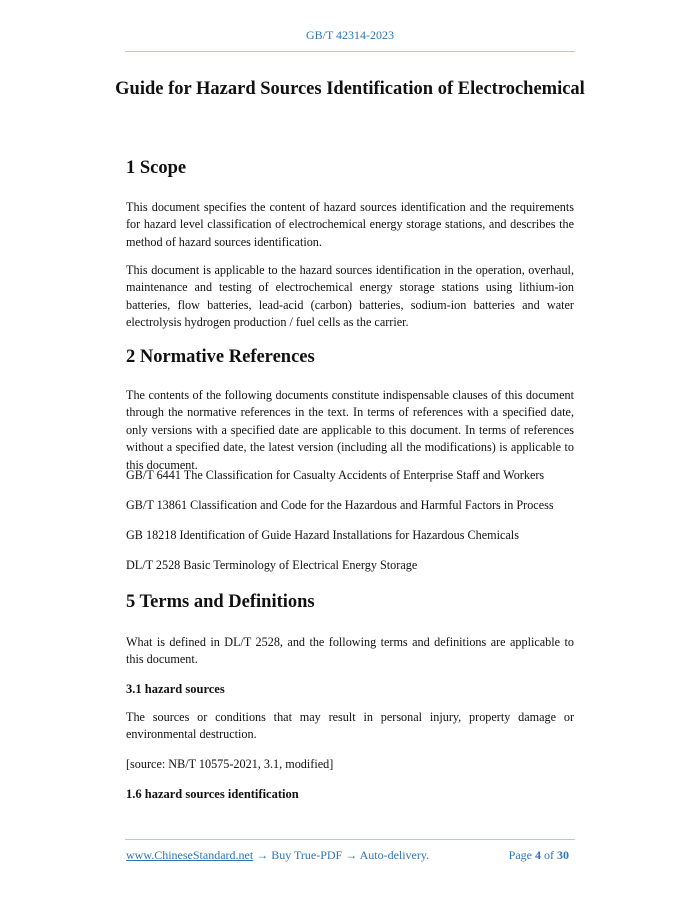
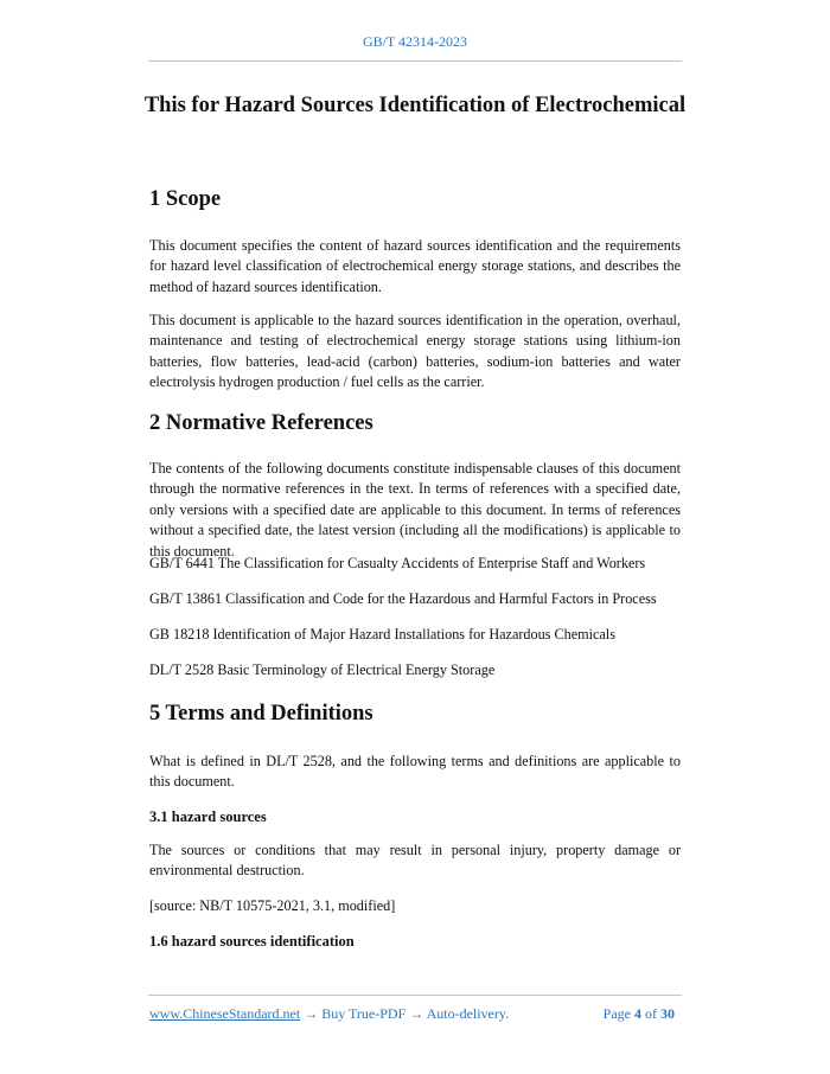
  GB/T 42314-2023
- Guide for Hazard Sources Identification of Electrochemical
+ This for Hazard Sources Identification of Electrochemical
  1 Scope
  This document specifies the content of hazard sources identification and the requirements for hazard level classification of electrochemical energy storage stations, and describes the method of hazard sources identification.
  This document is applicable to the hazard sources identification in the operation, overhaul, maintenance and testing of electrochemical energy storage stations using lithium-ion batteries, flow batteries, lead-acid (carbon) batteries, sodium-ion batteries and water electrolysis hydrogen production / fuel cells as the carrier.
  2 Normative References
  The contents of the following documents constitute indispensable clauses of this document through the normative references in the text. In terms of references with a specified date, only versions with a specified date are applicable to this document. In terms of references without a specified date, the latest version (including all the modifications) is applicable to this document.
  GB/T 6441 The Classification for Casualty Accidents of Enterprise Staff and Workers
  GB/T 13861 Classification and Code for the Hazardous and Harmful Factors in Process
- GB 18218 Identification of Guide Hazard Installations for Hazardous Chemicals
+ GB 18218 Identification of Major Hazard Installations for Hazardous Chemicals
  DL/T 2528 Basic Terminology of Electrical Energy Storage
  5 Terms and Definitions
  What is defined in DL/T 2528, and the following terms and definitions are applicable to this document.
  3.1 hazard sources
  The sources or conditions that may result in personal injury, property damage or environmental destruction.
  [source: NB/T 10575-2021, 3.1, modified]
  1.6 hazard sources identification
  www.ChineseStandard.net → Buy True-PDF → Auto-delivery.
  Page 4 of 30
